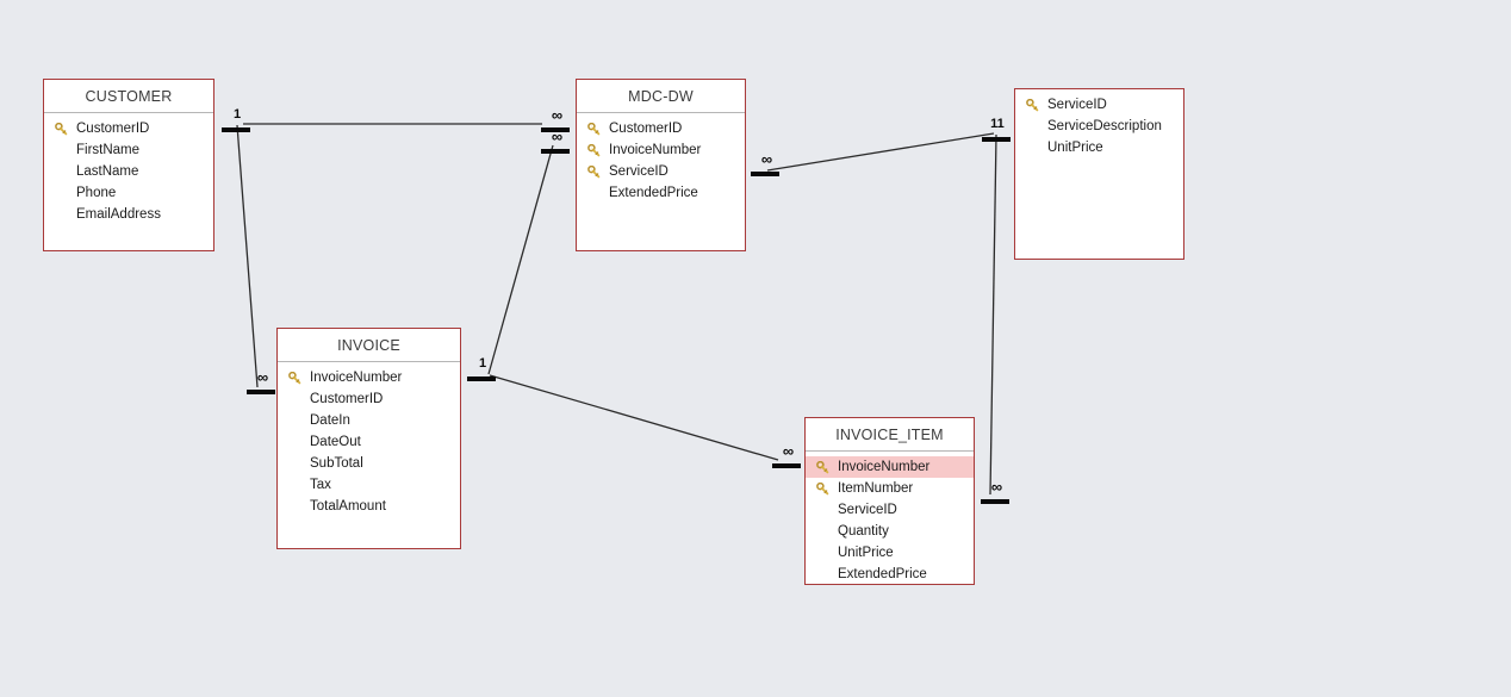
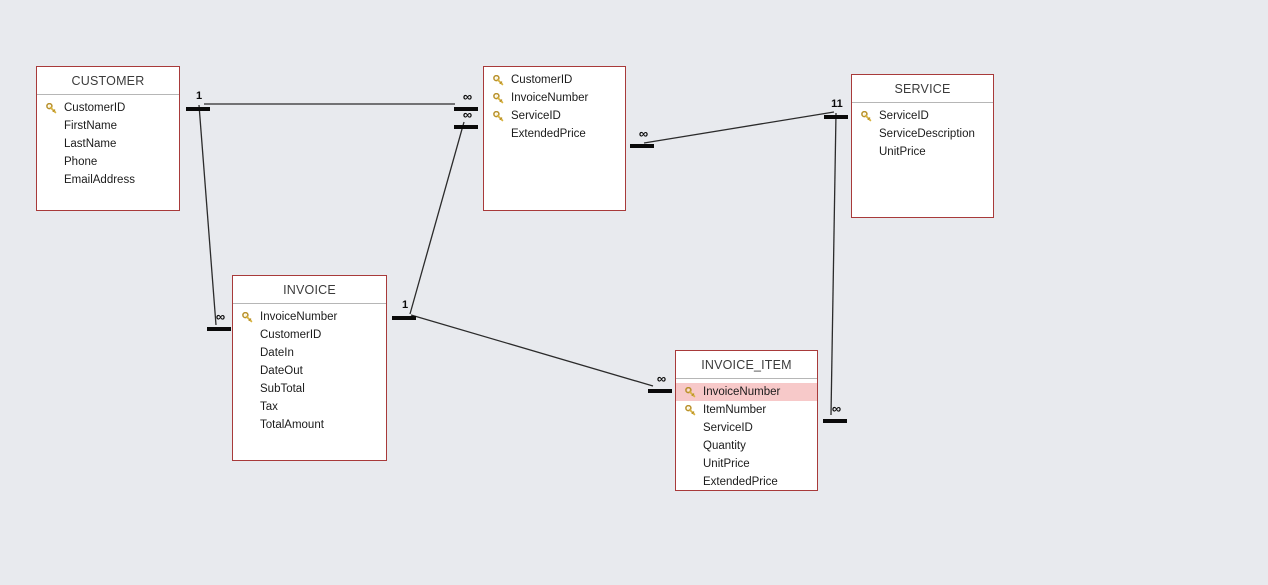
  CUSTOMER
  CustomerID
  FirstName
  LastName
  Phone
  EmailAddress
- MDC-DW
  CustomerID
  InvoiceNumber
  ServiceID
  ExtendedPrice
+ SERVICE
  ServiceID
  ServiceDescription
  UnitPrice
  INVOICE
  InvoiceNumber
  CustomerID
  DateIn
  DateOut
  SubTotal
  Tax
  TotalAmount
  INVOICE_ITEM
  InvoiceNumber
  ItemNumber
  ServiceID
  Quantity
  UnitPrice
  ExtendedPrice
  1
  ∞
  ∞
  ∞
  1
  ∞
  11
  ∞
  ∞
